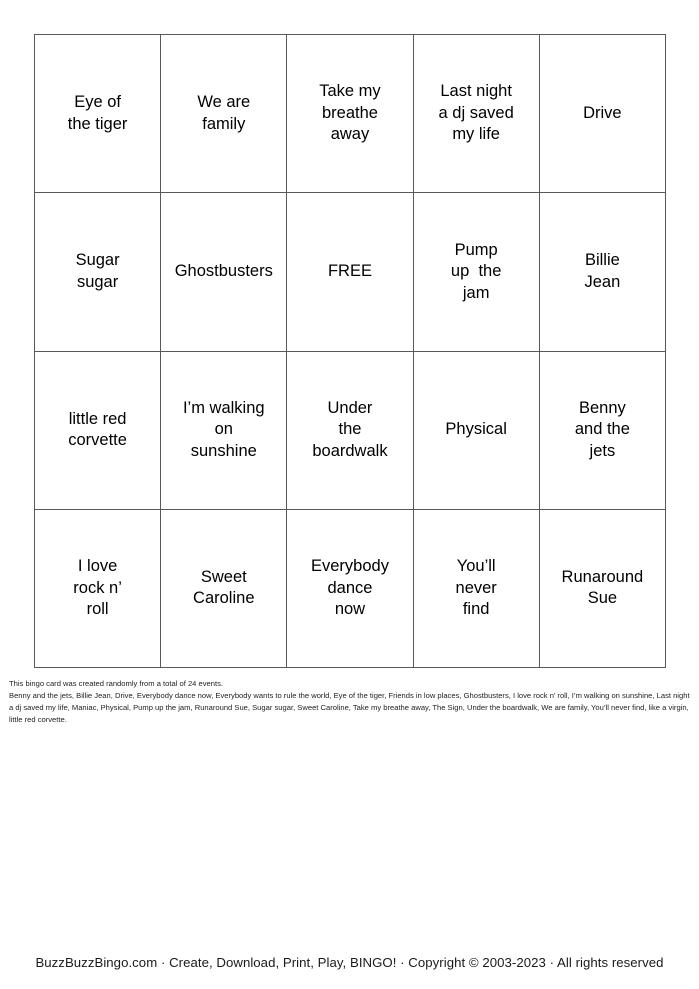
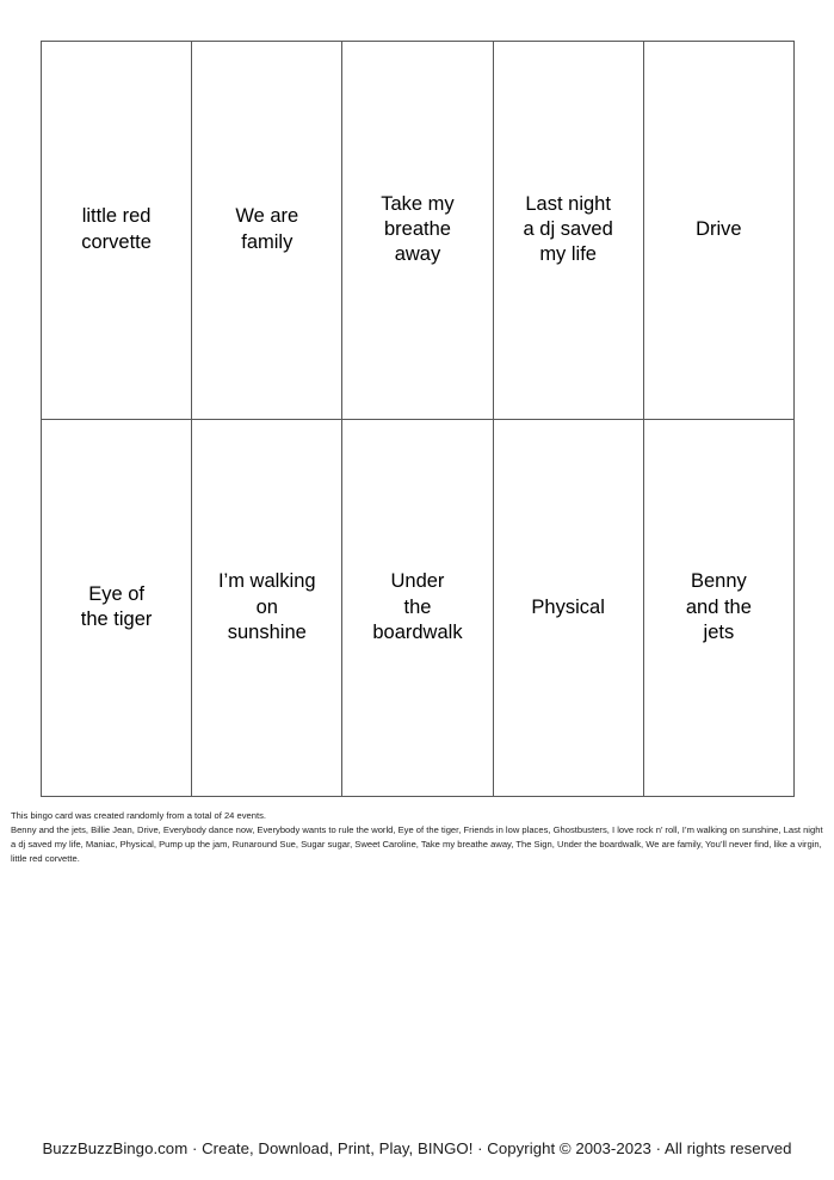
- Eye of the tiger	We are family	Take my breathe away	Last night a dj saved my life	Drive
+ little red corvette	We are family	Take my breathe away	Last night a dj saved my life	Drive
- Sugar sugar	Ghostbusters	FREE	Pump up the jam	Billie Jean
- little red corvette	I’m walking on sunshine	Under the boardwalk	Physical	Benny and the jets
+ Eye of the tiger	I’m walking on sunshine	Under the boardwalk	Physical	Benny and the jets
- I love rock n’ roll	Sweet Caroline	Everybody dance now	You’ll never find	Runaround Sue
  This bingo card was created randomly from a total of 24 events.
  Benny and the jets, Billie Jean, Drive, Everybody dance now, Everybody wants to rule the world, Eye of the tiger, Friends in low places, Ghostbusters, I love rock n’ roll, I’m walking on sunshine, Last night a dj saved my life, Maniac, Physical, Pump up the jam, Runaround Sue, Sugar sugar, Sweet Caroline, Take my breathe away, The Sign, Under the boardwalk, We are family, You’ll never find, like a virgin, little red corvette.
  BuzzBuzzBingo.com · Create, Download, Print, Play, BINGO! · Copyright © 2003-2023 · All rights reserved
